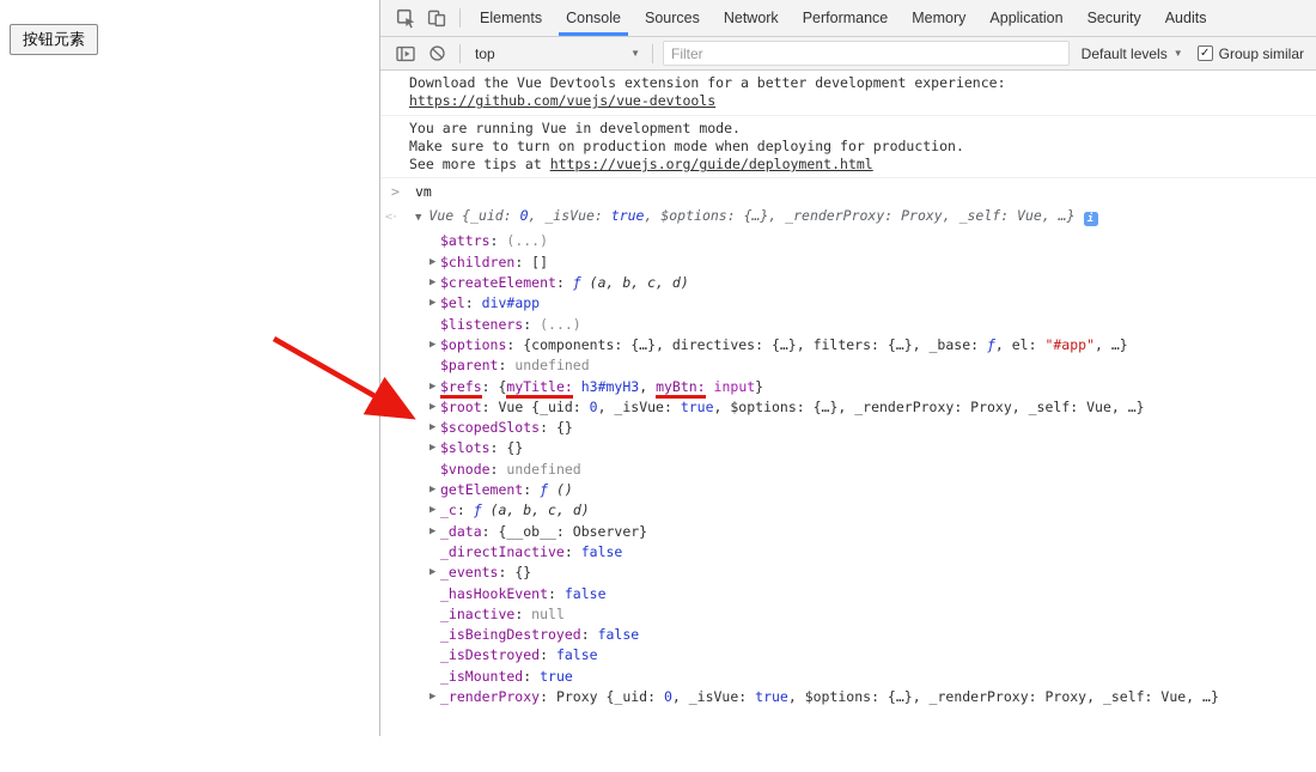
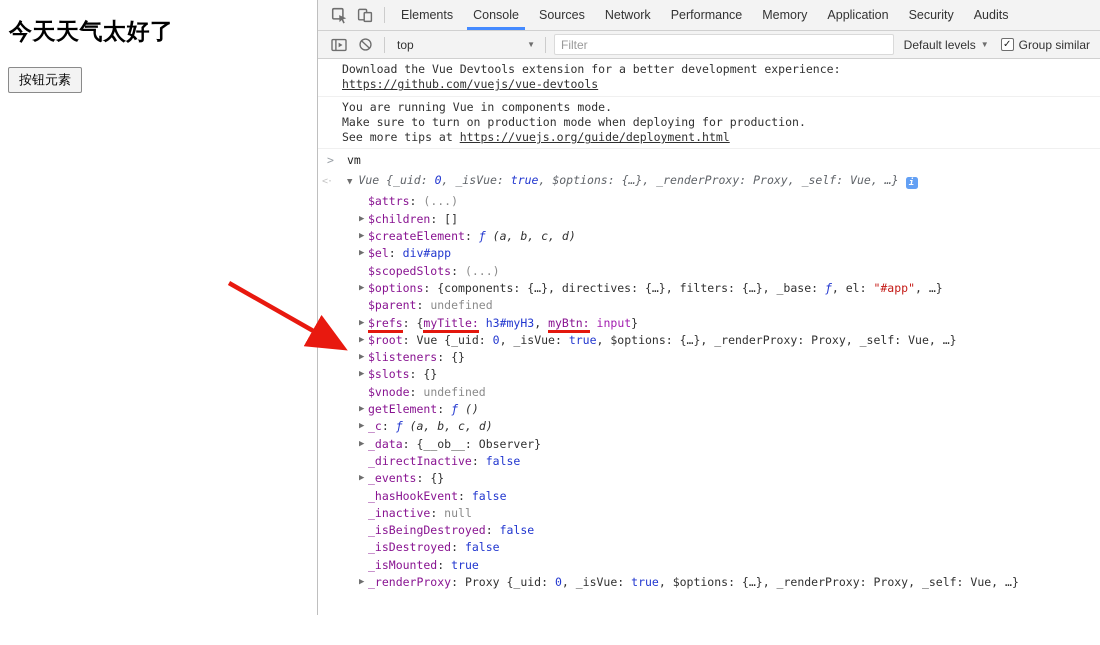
+ 今天天气太好了
  按钮元素
  Elements
  Console
  Sources
  Network
  Performance
  Memory
  Application
  Security
  Audits
  top
  ▼
  Filter
  Default levels
  ▼
  ✓
  Group similar
  Download the Vue Devtools extension for a better development experience:
  https://github.com/vuejs/vue-devtools
- You are running Vue in development mode.
+ You are running Vue in components mode.
  Make sure to turn on production mode when deploying for production.
  See more tips at https://vuejs.org/guide/deployment.html
  >
  vm
  <·
  ▼
  Vue {_uid: 0, _isVue: true, $options: {…}, _renderProxy: Proxy, _self: Vue, …}
  i
  $attrs: (...)
  ▶
  $children: []
  ▶
  $createElement: ƒ (a, b, c, d)
  ▶
  $el: div#app
- $listeners: (...)
+ $scopedSlots: (...)
  ▶
  $options: {components: {…}, directives: {…}, filters: {…}, _base: ƒ, el: "#app", …}
  $parent: undefined
  ▶
  $refs: {myTitle: h3#myH3, myBtn: input}
  ▶
  $root: Vue {_uid: 0, _isVue: true, $options: {…}, _renderProxy: Proxy, _self: Vue, …}
  ▶
- $scopedSlots: {}
+ $listeners: {}
  ▶
  $slots: {}
  $vnode: undefined
  ▶
  getElement: ƒ ()
  ▶
  _c: ƒ (a, b, c, d)
  ▶
  _data: {__ob__: Observer}
  _directInactive: false
  ▶
  _events: {}
  _hasHookEvent: false
  _inactive: null
  _isBeingDestroyed: false
  _isDestroyed: false
  _isMounted: true
  ▶
  _renderProxy: Proxy {_uid: 0, _isVue: true, $options: {…}, _renderProxy: Proxy, _self: Vue, …}
